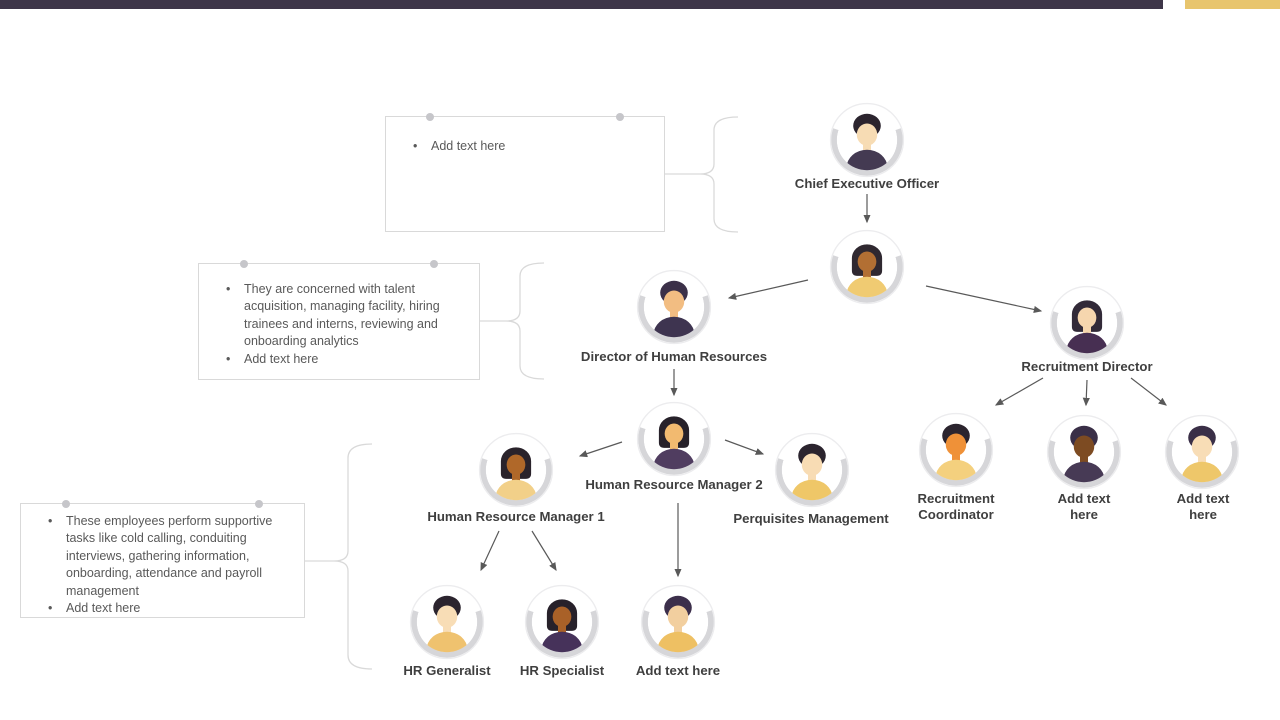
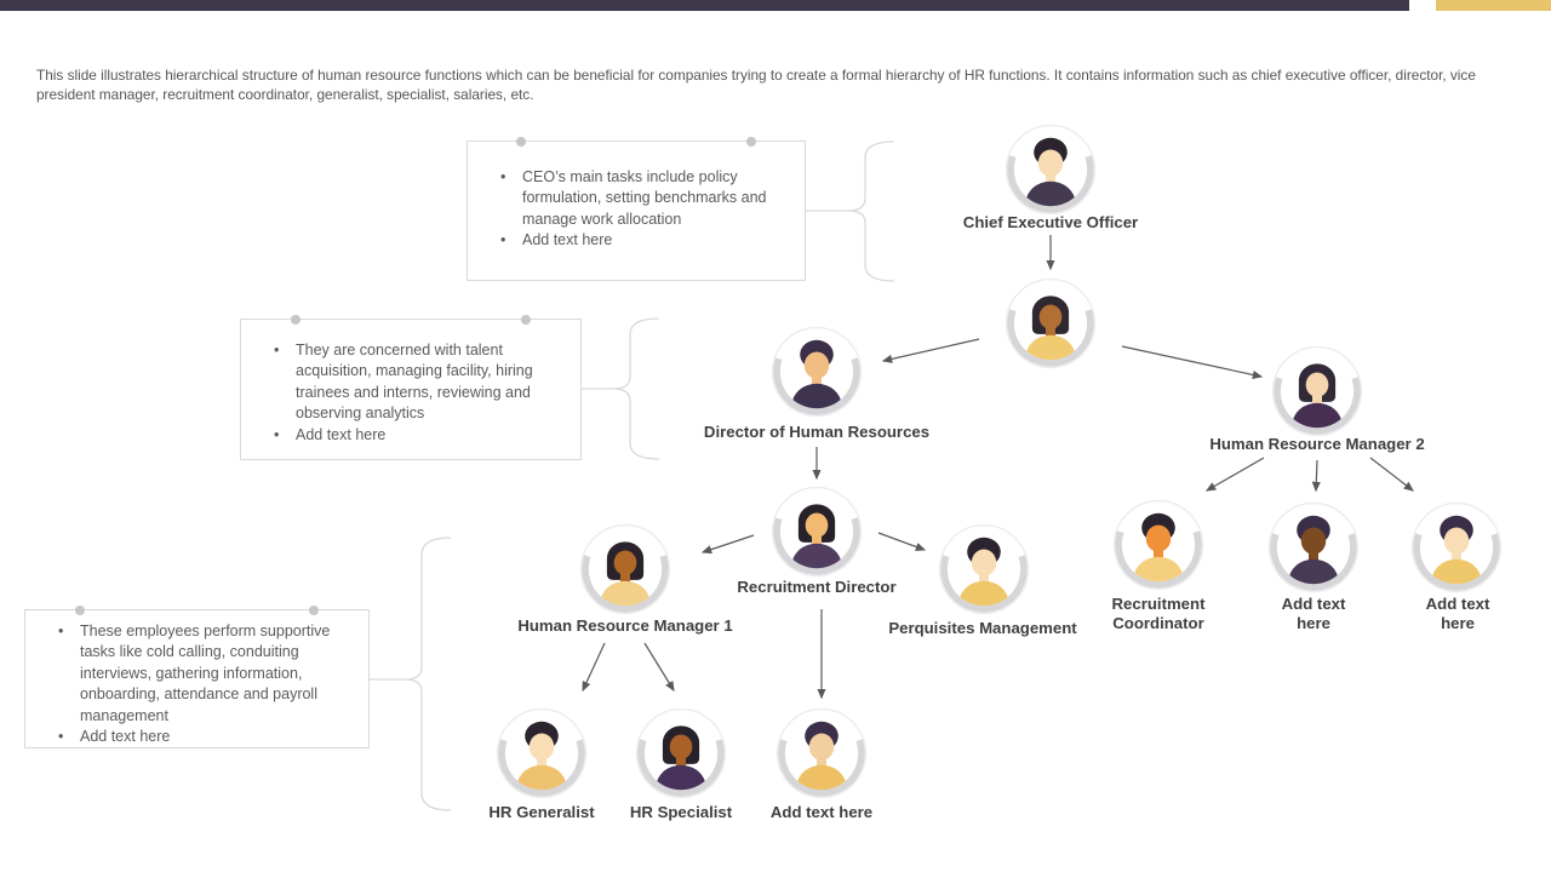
+ This slide illustrates hierarchical structure of human resource functions which can be beneficial for companies trying to create a formal hierarchy of HR functions. It contains information such as chief executive officer, director, vice president manager, recruitment coordinator, generalist, specialist, salaries, etc.
+ CEO’s main tasks include policy formulation, setting benchmarks and manage work allocation
  Add text here
- They are concerned with talent acquisition, managing facility, hiring trainees and interns, reviewing and onboarding analytics
+ They are concerned with talent acquisition, managing facility, hiring trainees and interns, reviewing and observing analytics
  Add text here
  These employees perform supportive tasks like cold calling, conduiting interviews, gathering information, onboarding, attendance and payroll management
  Add text here
  Chief Executive Officer
  Director of Human Resources
- Recruitment Director
+ Human Resource Manager 2
  Human Resource Manager 1
- Human Resource Manager 2
+ Recruitment Director
  Perquisites Management
  Recruitment
  Coordinator
  Add text
  here
  Add text
  here
  HR Generalist
  HR Specialist
  Add text here
